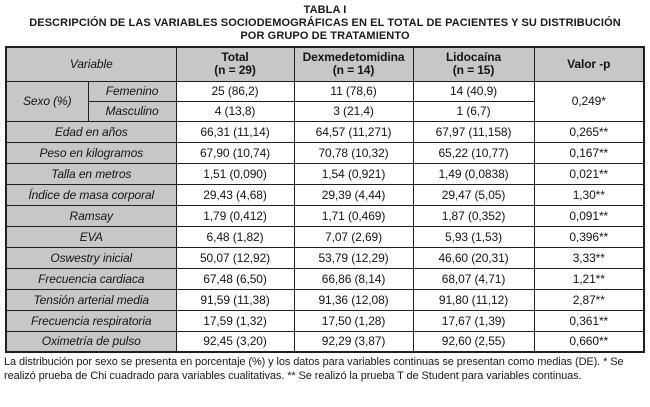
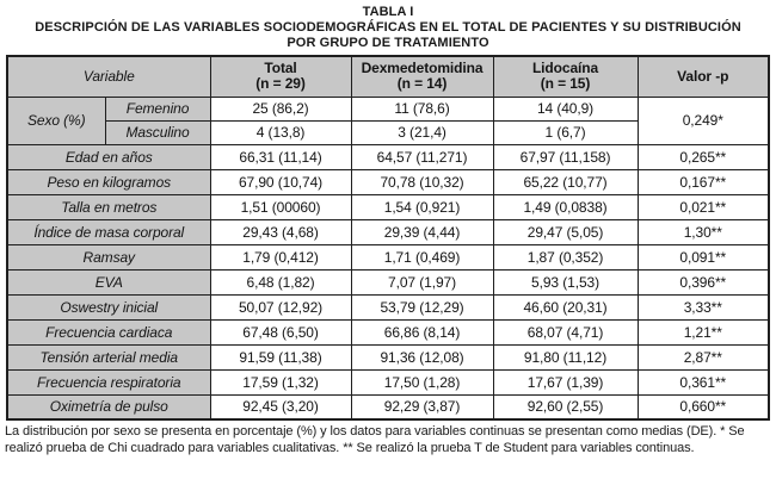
  TABLA I
  DESCRIPCIÓN DE LAS VARIABLES SOCIODEMOGRÁFICAS EN EL TOTAL DE PACIENTES Y SU DISTRIBUCIÓN
  POR GRUPO DE TRATAMIENTO
  Variable	Total (n = 29)	Dexmedetomidina (n = 14)	Lidocaína (n = 15)	Valor -p
  Sexo (%)	Femenino	25 (86,2)	11 (78,6)	14 (40,9)	0,249*
  Masculino	4 (13,8)	3 (21,4)	1 (6,7)
  Edad en años	66,31 (11,14)	64,57 (11,271)	67,97 (11,158)	0,265**
  Peso en kilogramos	67,90 (10,74)	70,78 (10,32)	65,22 (10,77)	0,167**
- Talla en metros	1,51 (0,090)	1,54 (0,921)	1,49 (0,0838)	0,021**
+ Talla en metros	1,51 (00060)	1,54 (0,921)	1,49 (0,0838)	0,021**
  Índice de masa corporal	29,43 (4,68)	29,39 (4,44)	29,47 (5,05)	1,30**
  Ramsay	1,79 (0,412)	1,71 (0,469)	1,87 (0,352)	0,091**
- EVA	6,48 (1,82)	7,07 (2,69)	5,93 (1,53)	0,396**
+ EVA	6,48 (1,82)	7,07 (1,97)	5,93 (1,53)	0,396**
  Oswestry inicial	50,07 (12,92)	53,79 (12,29)	46,60 (20,31)	3,33**
  Frecuencia cardiaca	67,48 (6,50)	66,86 (8,14)	68,07 (4,71)	1,21**
  Tensión arterial media	91,59 (11,38)	91,36 (12,08)	91,80 (11,12)	2,87**
  Frecuencia respiratoria	17,59 (1,32)	17,50 (1,28)	17,67 (1,39)	0,361**
  Oximetría de pulso	92,45 (3,20)	92,29 (3,87)	92,60 (2,55)	0,660**
  La distribución por sexo se presenta en porcentaje (%) y los datos para variables continuas se presentan como medias (DE). * Se realizó prueba de Chi cuadrado para variables cualitativas. ** Se realizó la prueba T de Student para variables continuas.
